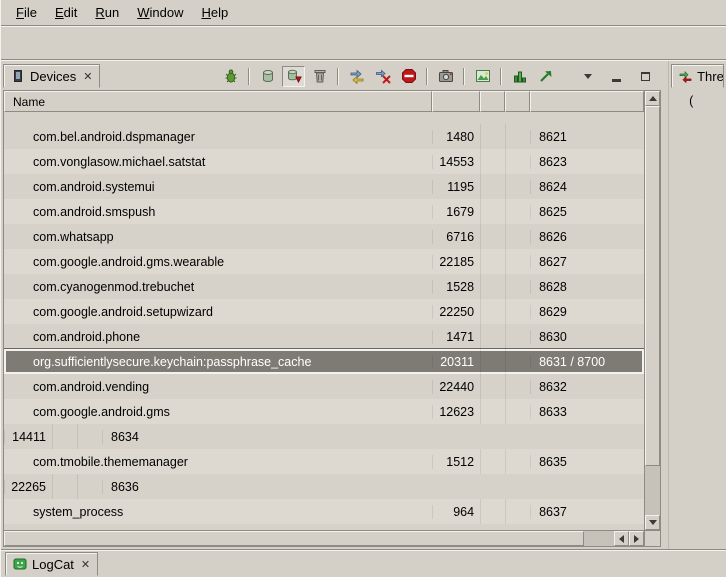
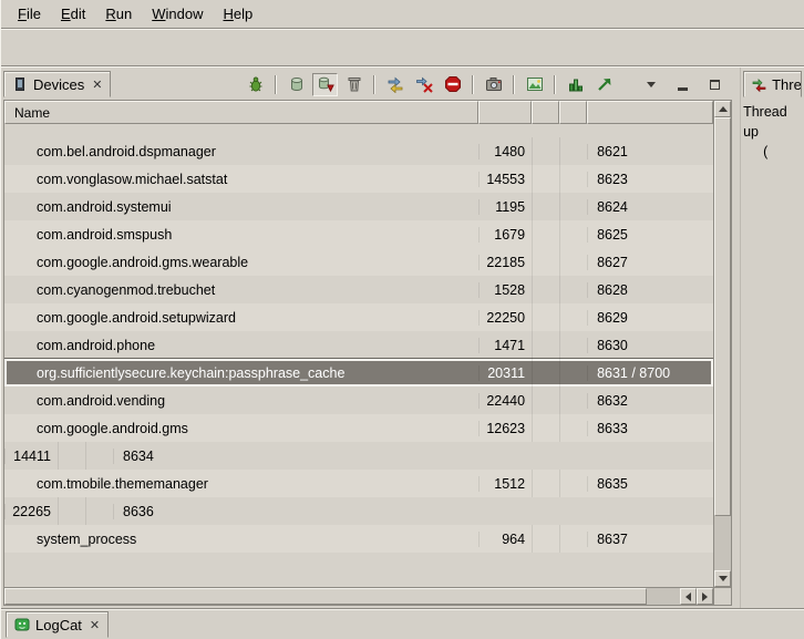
  File
  Edit
  Run
  Window
  Help
  Devices
  ✕
  Name
  com.bel.android.dspmanager
  1480
  8621
  com.vonglasow.michael.satstat
  14553
  8623
  com.android.systemui
  1195
  8624
  com.android.smspush
  1679
  8625
- com.whatsapp
- 6716
- 8626
  com.google.android.gms.wearable
  22185
  8627
  com.cyanogenmod.trebuchet
  1528
  8628
  com.google.android.setupwizard
  22250
  8629
  com.android.phone
  1471
  8630
  org.sufficientlysecure.keychain:passphrase_cache
  20311
  8631 / 8700
  com.android.vending
  22440
  8632
  com.google.android.gms
  12623
  8633
  14411
  8634
  com.tmobile.thememanager
  1512
  8635
  22265
  8636
  system_process
  964
  8637
  Thre
+ Thread up
  (
  LogCat
  ✕
